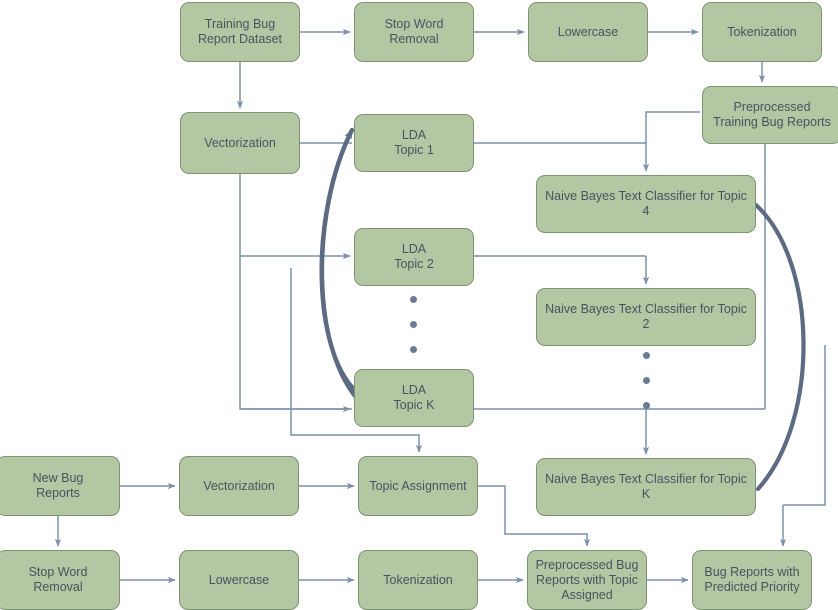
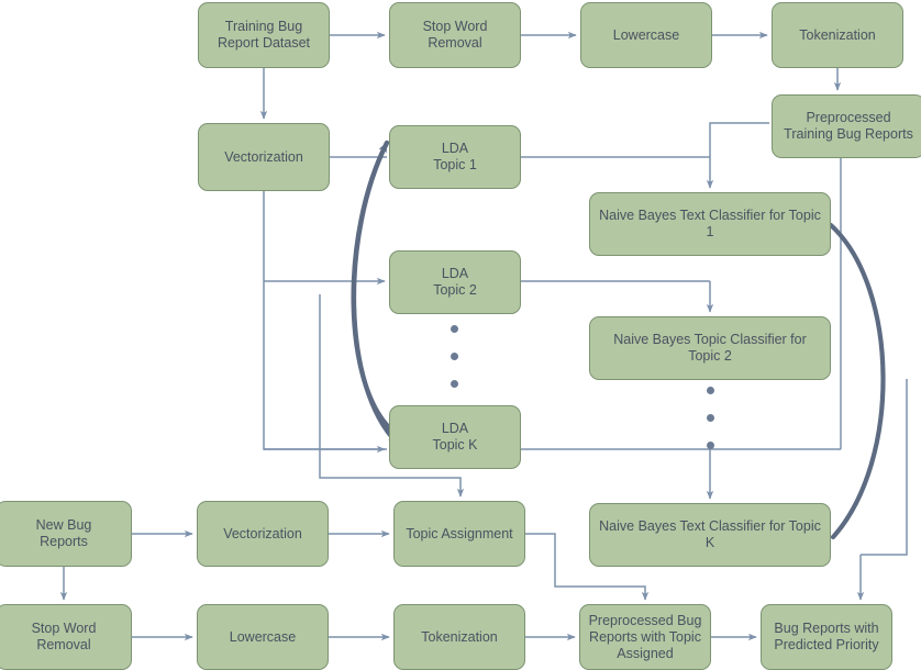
  Training Bug
  Report Dataset
  Stop Word
  Removal
  Lowercase
  Tokenization
  Preprocessed
  Training Bug Reports
  Vectorization
  LDA
  Topic 1
  LDA
  Topic 2
  LDA
  Topic K
- Naive Bayes Text Classifier for Topic 4
+ Naive Bayes Text Classifier for Topic 1
- Naive Bayes Text Classifier for Topic 2
+ Naive Bayes Topic Classifier for Topic 2
  Naive Bayes Text Classifier for Topic K
  New Bug
  Reports
  Vectorization
  Topic Assignment
  Stop Word Removal
  Lowercase
  Tokenization
  Preprocessed Bug
  Reports with Topic
  Assigned
  Bug Reports with
  Predicted Priority
